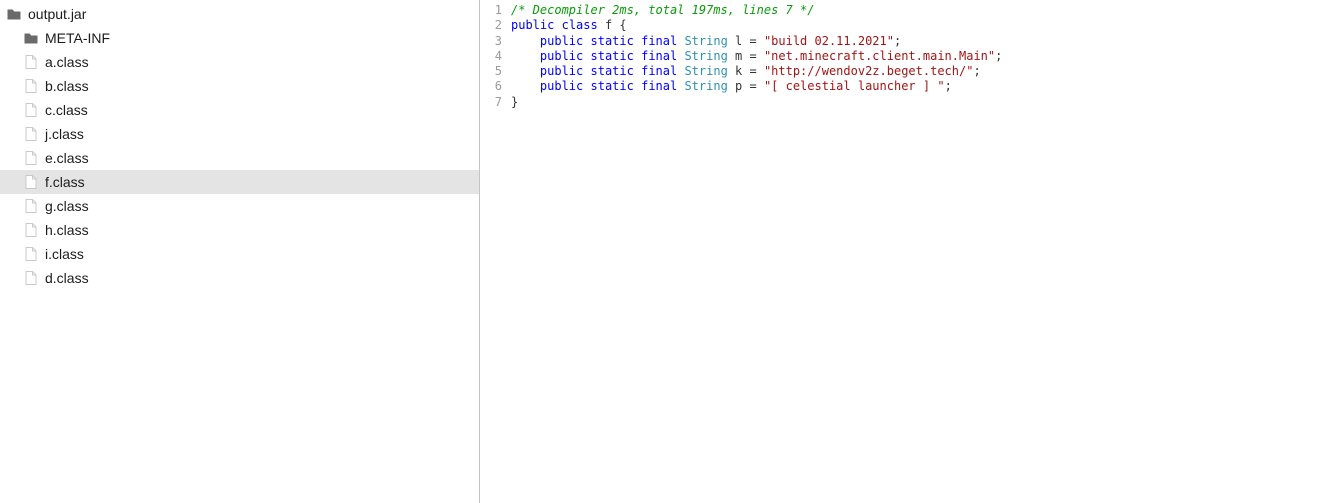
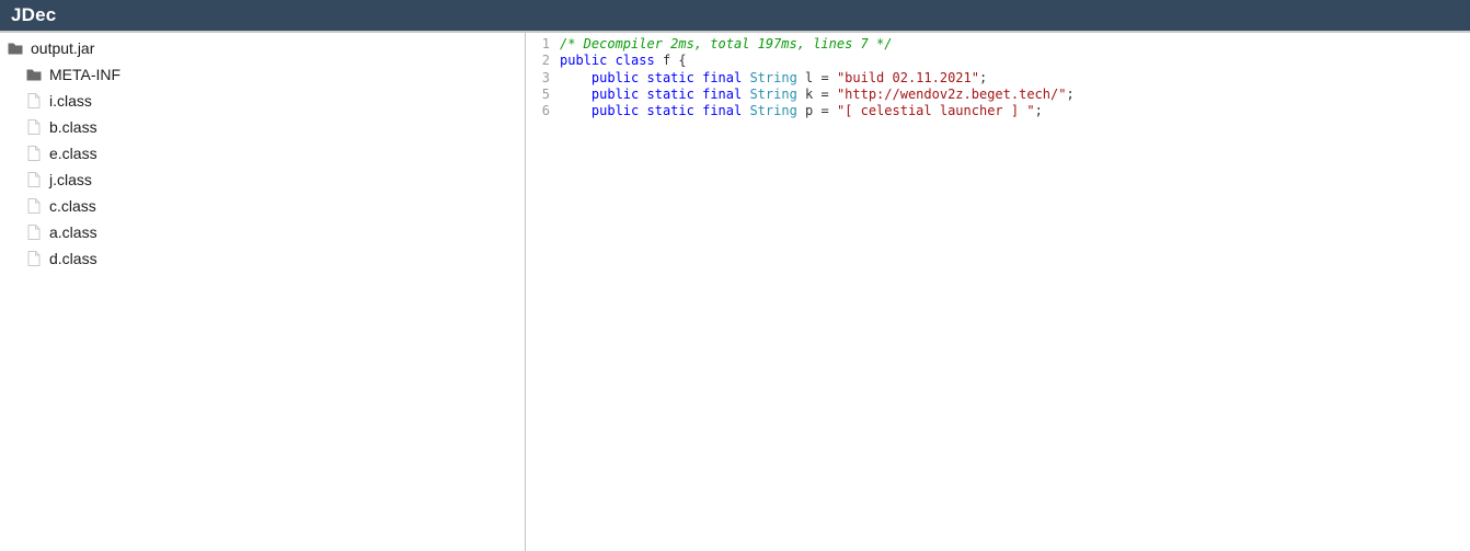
+ JDec
  output.jar
  META-INF
- a.class
+ i.class
  b.class
- c.class
+ e.class
  j.class
- e.class
+ c.class
- f.class
- g.class
- h.class
- i.class
+ a.class
  d.class
  1 /* Decompiler 2ms, total 197ms, lines 7 */
  2 public class f {
  3 public static final String l = "build 02.11.2021";
- 4 public static final String m = "net.minecraft.client.main.Main";
  5 public static final String k = "http://wendov2z.beget.tech/";
  6 public static final String p = "[ celestial launcher ] ";
- 7 }
